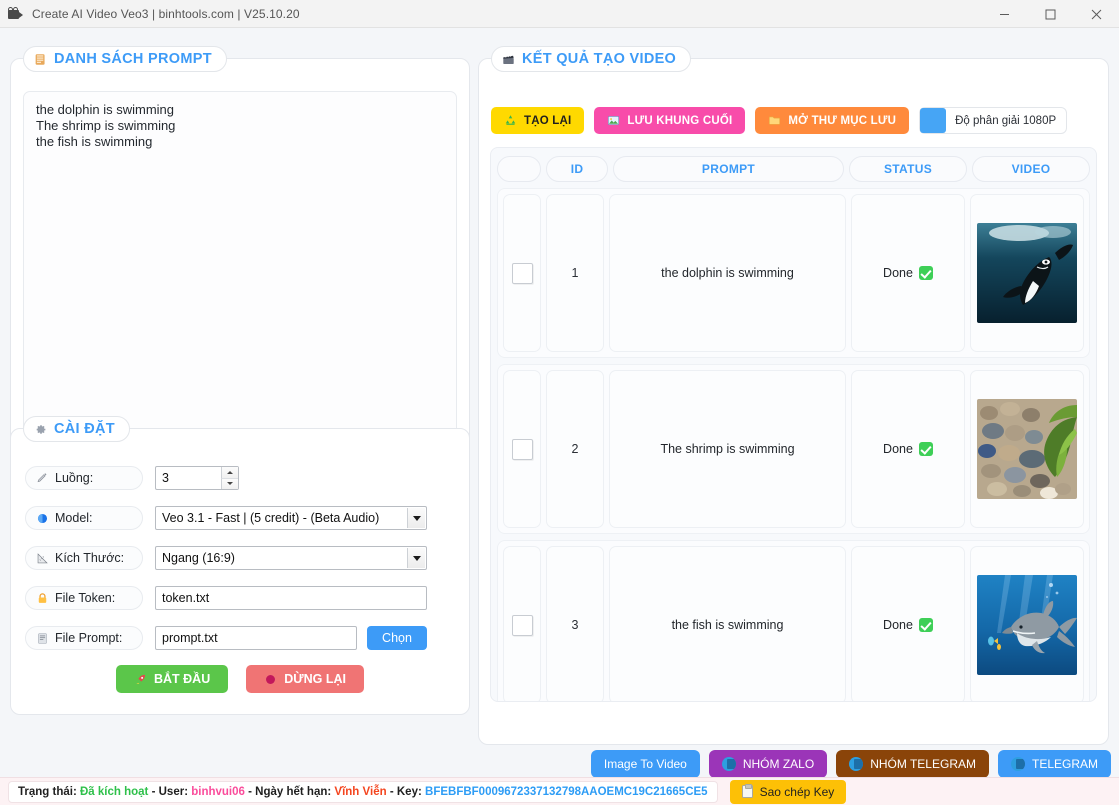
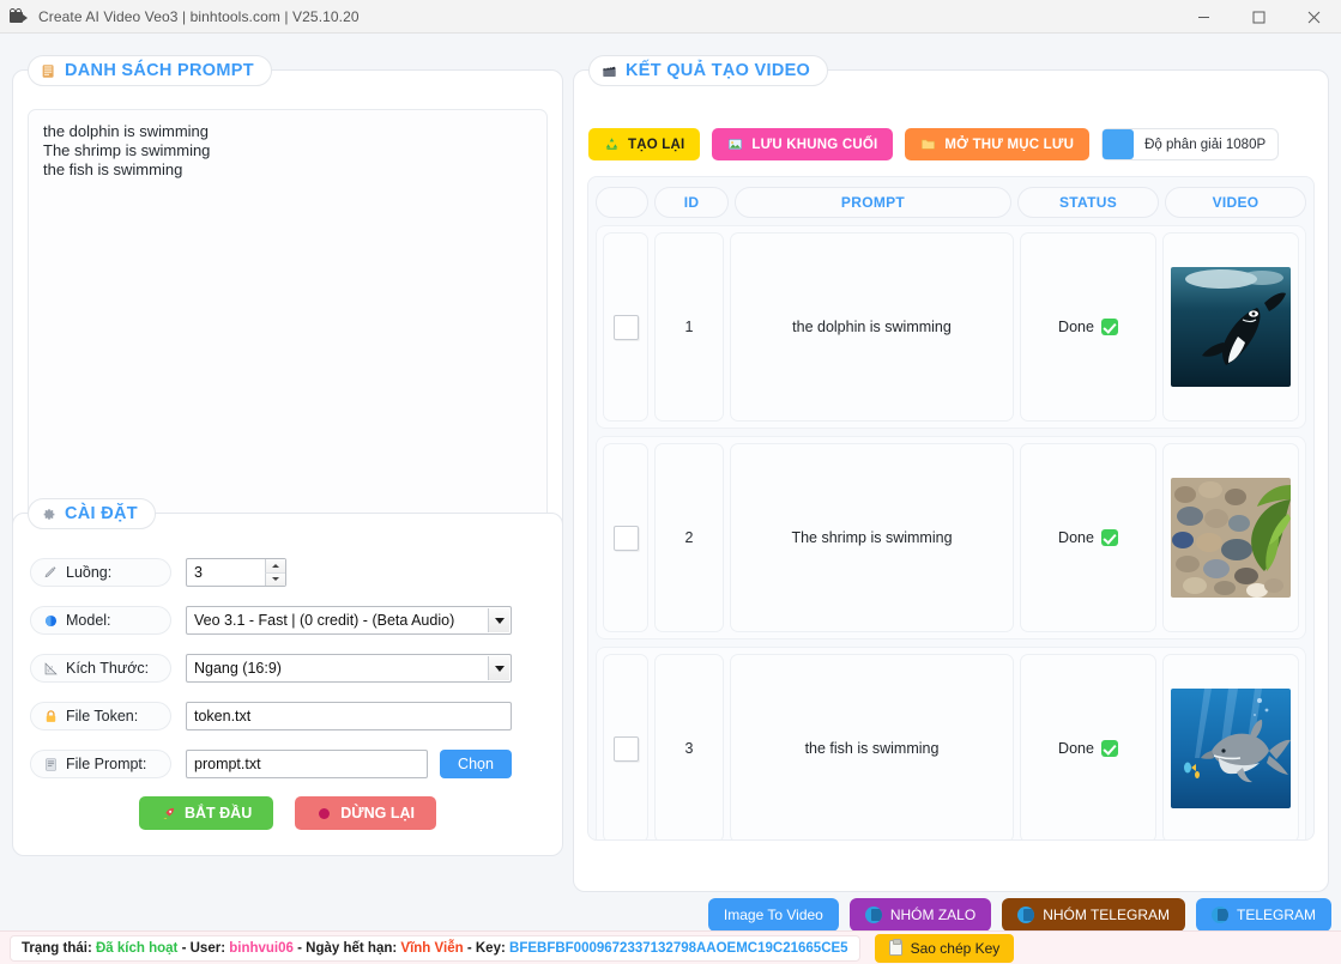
  Create AI Video Veo3 | binhtools.com | V25.10.20
  DANH SÁCH PROMPT
  the dolphin is swimming
  The shrimp is swimming
  the fish is swimming
  CÀI ĐẶT
  Luồng:
  3
  Model:
- Veo 3.1 - Fast | (5 credit) - (Beta Audio)
+ Veo 3.1 - Fast | (0 credit) - (Beta Audio)
  Kích Thước:
  Ngang (16:9)
  File Token:
  token.txt
  File Prompt:
  prompt.txt
  Chọn
  BẮT ĐẦU
  DỪNG LẠI
  KẾT QUẢ TẠO VIDEO
  TẠO LẠI
  LƯU KHUNG CUỐI
  MỞ THƯ MỤC LƯU
  Độ phân giải 1080P
  ID
  PROMPT
  STATUS
  VIDEO
  1
  the dolphin is swimming
  Done
  2
  The shrimp is swimming
  Done
  3
  the fish is swimming
  Done
  Image To Video
  NHÓM ZALO
  NHÓM TELEGRAM
  TELEGRAM
  Trạng thái:
  Đã kích hoạt
  -
  User:
  binhvui06
  -
  Ngày hết hạn:
  Vĩnh Viễn
  -
  Key:
  BFEBFBF0009672337132798AAOEMC19C21665CE5
  Sao chép Key
